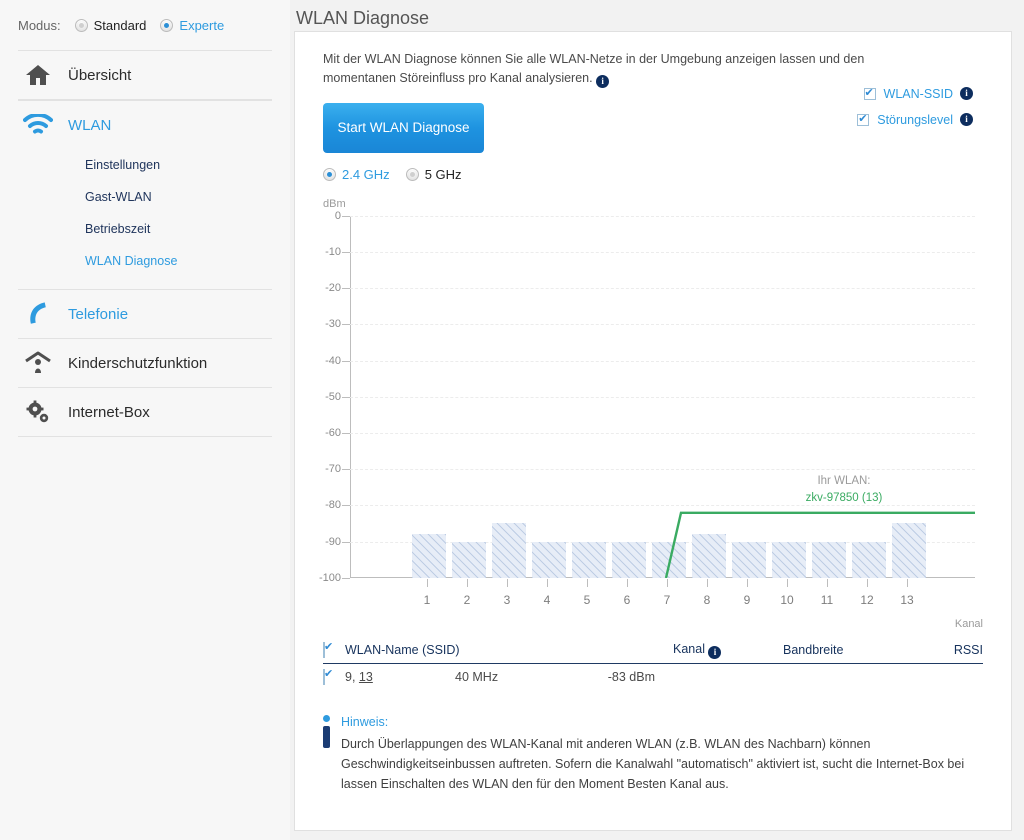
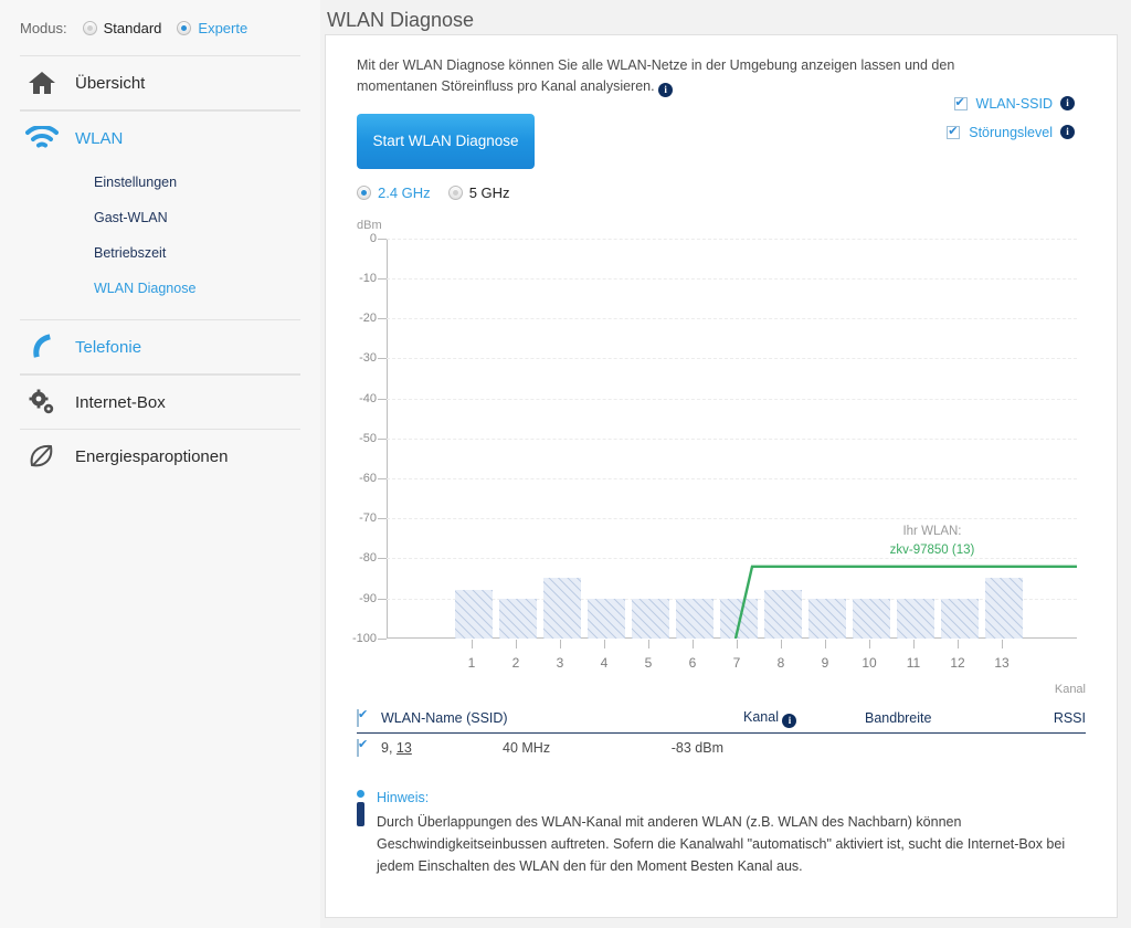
  Modus:
  Standard
  Experte
  Übersicht
  WLAN
  Einstellungen
  Gast-WLAN
  Betriebszeit
  WLAN Diagnose
  Telefonie
- Kinderschutzfunktion
  Internet-Box
+ Energiesparoptionen
  WLAN Diagnose
  Mit der WLAN Diagnose können Sie alle WLAN-Netze in der Umgebung anzeigen lassen und den momentanen Störeinfluss pro Kanal analysieren. i
  Start WLAN Diagnose
  WLAN-SSID
  i
  Störungslevel
  i
  2.4 GHz
  5 GHz
  dBm
  0
  -10
  -20
  -30
  -40
  -50
  -60
  -70
  -80
  -90
  -100
  1
  2
  3
  4
  5
  6
  7
  8
  9
  10
  11
  12
  13
  Ihr WLAN:
  zkv-97850 (13)
  Kanal
  WLAN-Name (SSID)
  Kanal i
  Bandbreite
  RSSI
  9, 13
  40 MHz
  -83 dBm
  Hinweis:
- Durch Überlappungen des WLAN-Kanal mit anderen WLAN (z.B. WLAN des Nachbarn) können Geschwindigkeitseinbussen auftreten. Sofern die Kanalwahl "automatisch" aktiviert ist, sucht die Internet-Box bei lassen Einschalten des WLAN den für den Moment Besten Kanal aus.
+ Durch Überlappungen des WLAN-Kanal mit anderen WLAN (z.B. WLAN des Nachbarn) können Geschwindigkeitseinbussen auftreten. Sofern die Kanalwahl "automatisch" aktiviert ist, sucht die Internet-Box bei jedem Einschalten des WLAN den für den Moment Besten Kanal aus.
